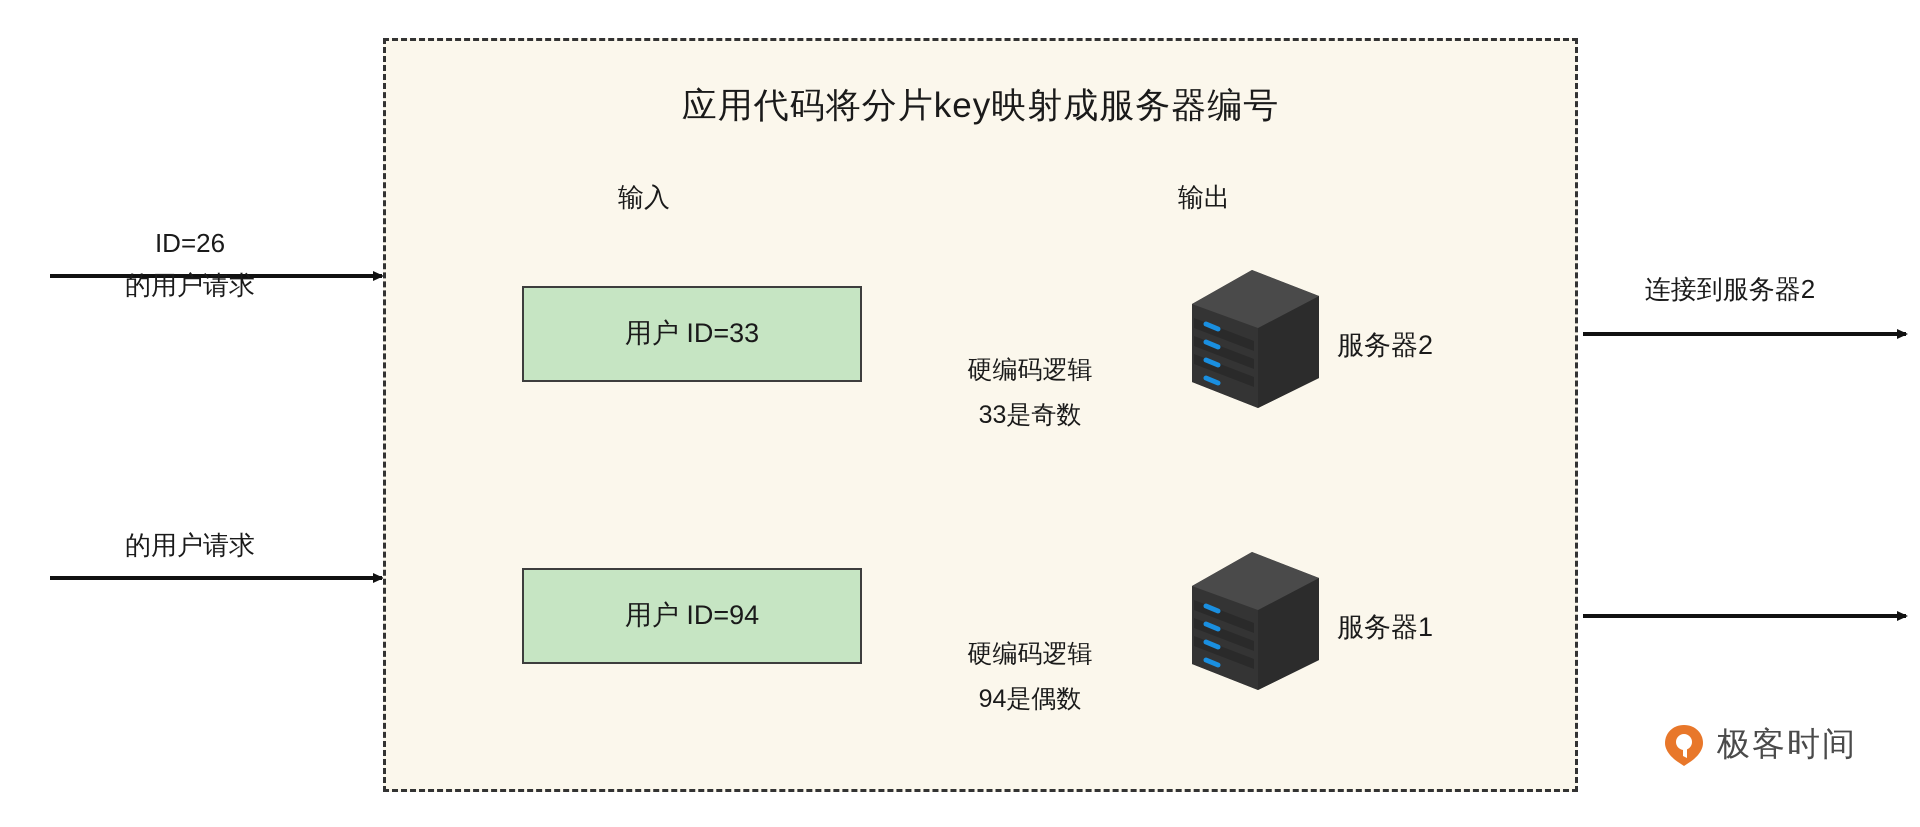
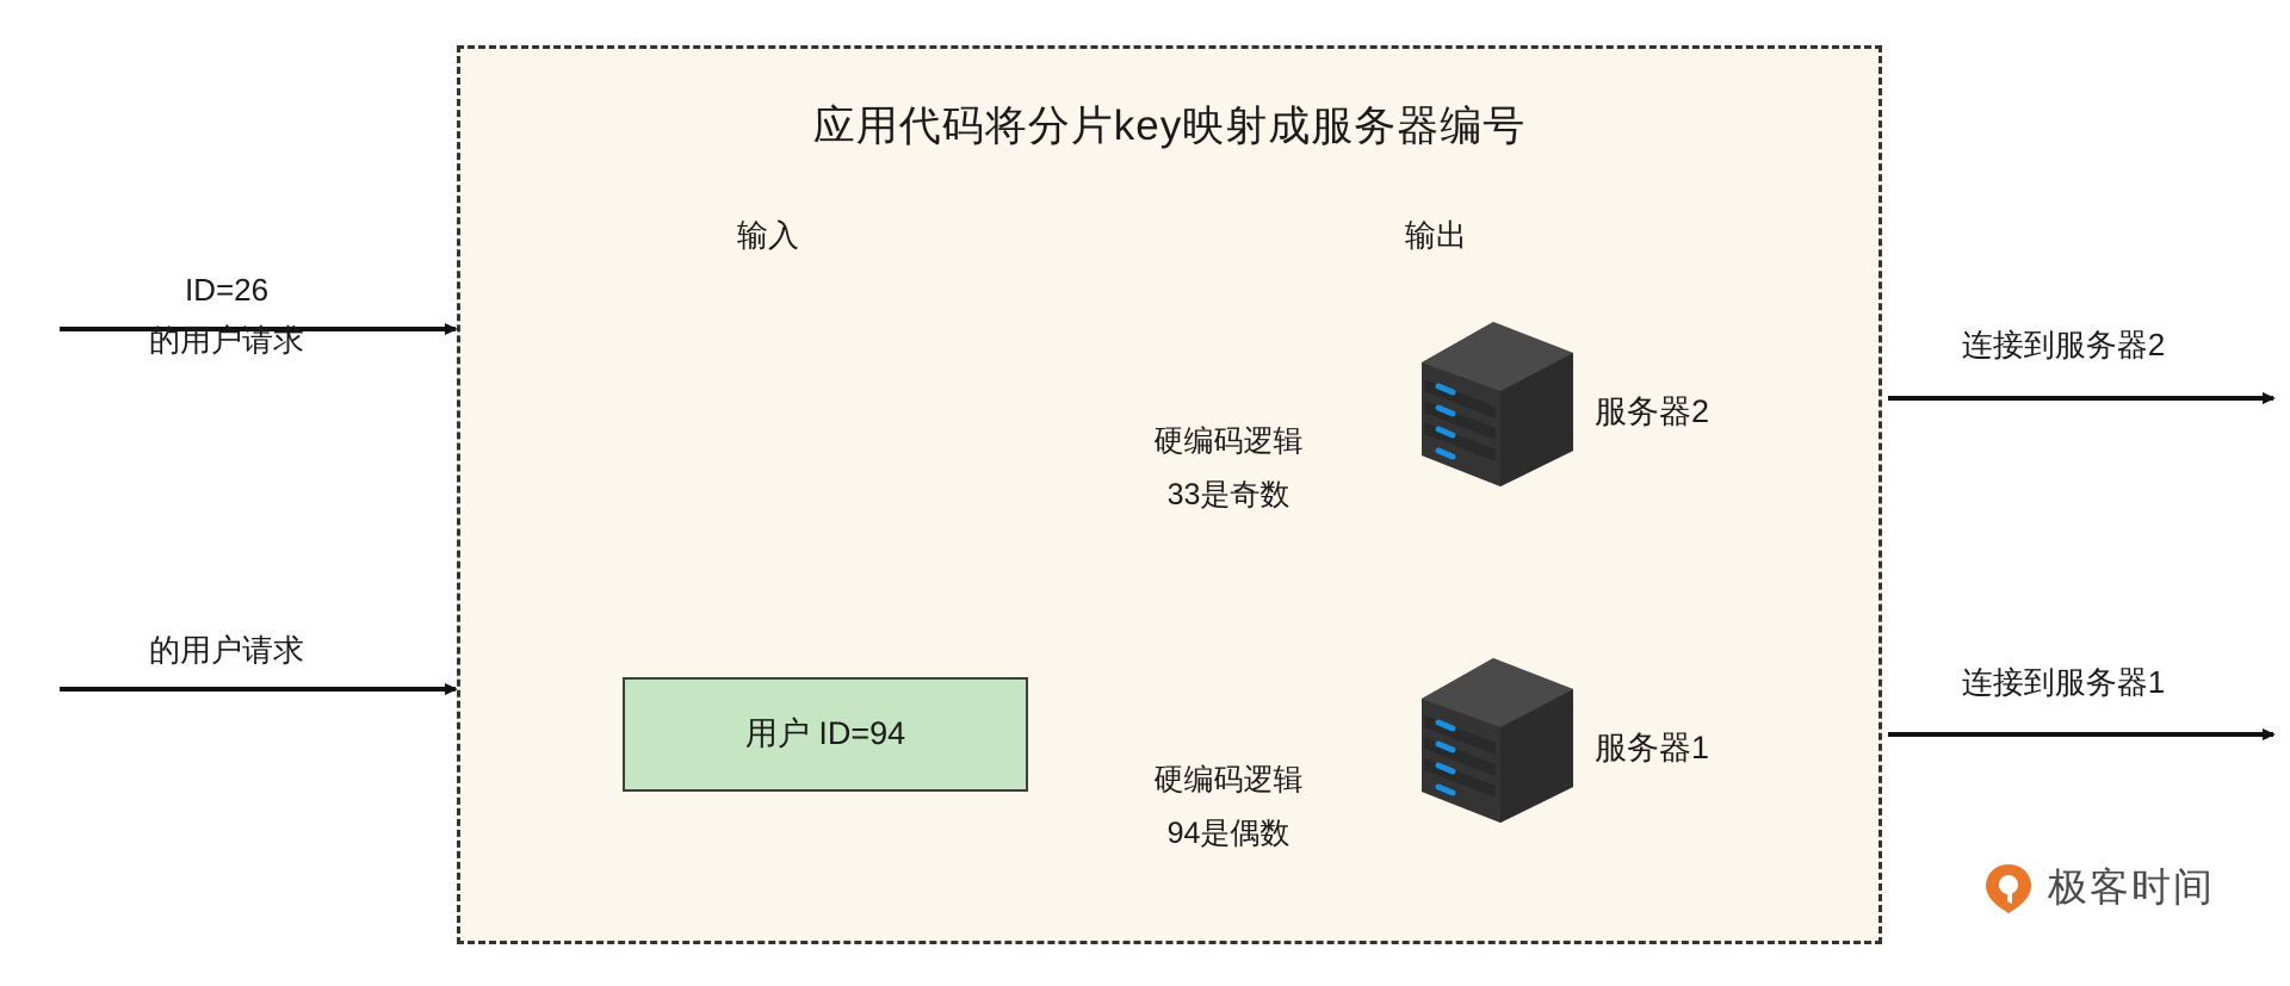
  ID=26
  的用户请求
  的用户请求
  应用代码将分片key映射成服务器编号
  输入
  输出
- 用户 ID=33
  用户 ID=94
  硬编码逻辑
  33是奇数
  硬编码逻辑
  94是偶数
  服务器2
  服务器1
  连接到服务器2
+ 连接到服务器1
  极客时间
